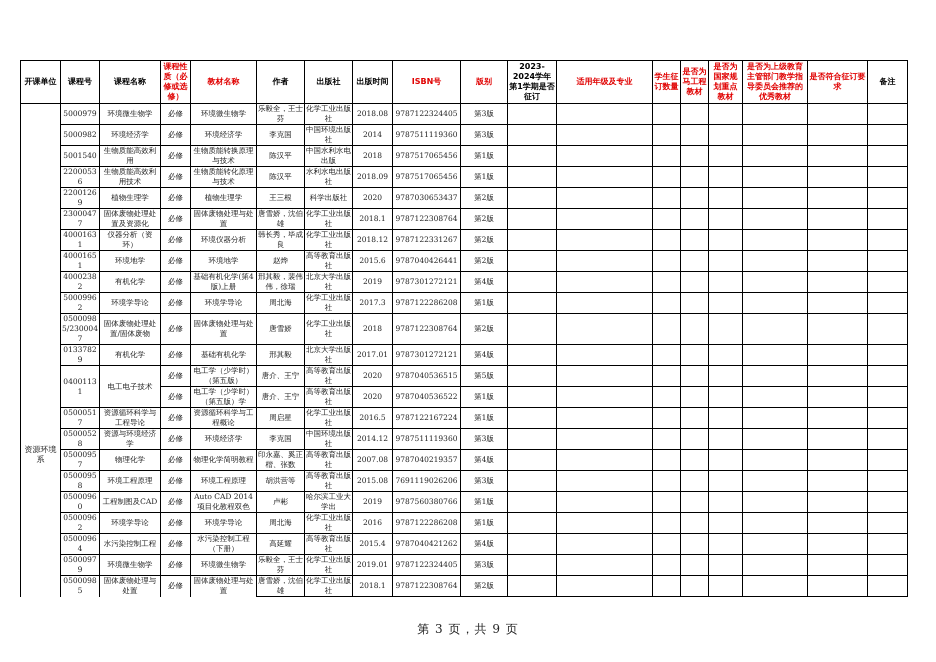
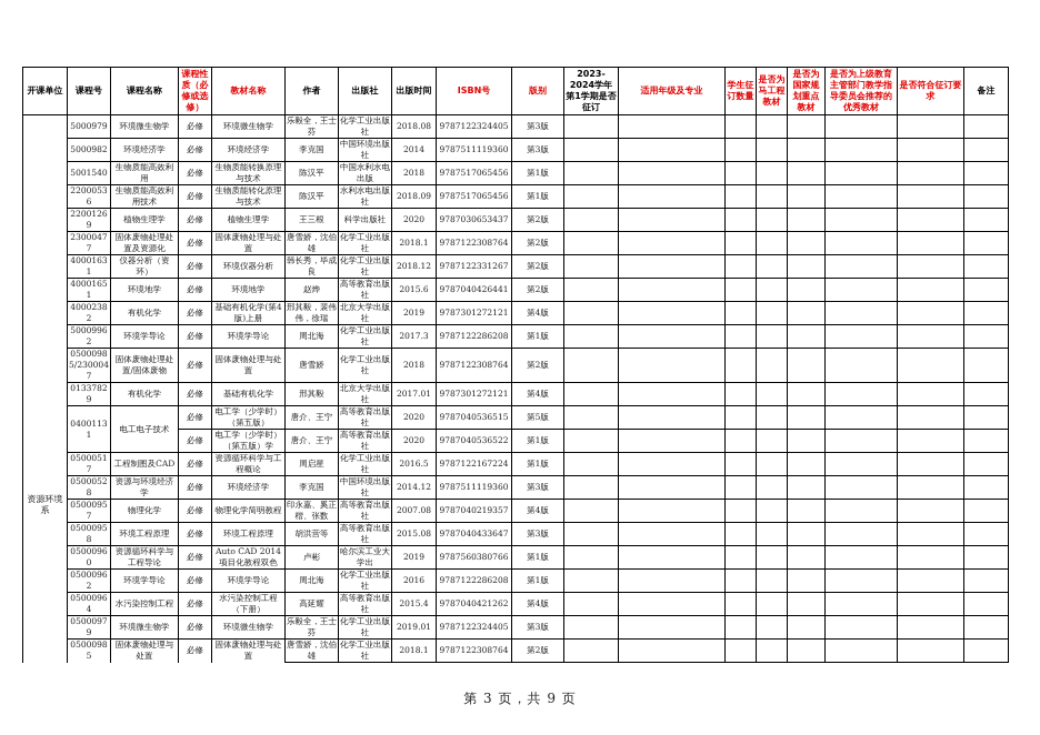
  开课单位	课程号	课程名称	课程性质（必修或选修）	教材名称	作者	出版社	出版时间	ISBN号	版别	2023-2024学年第1学期是否征订	适用年级及专业	学生征订数量	是否为马工程教材	是否为国家规划重点教材	是否为上级教育主管部门教学指导委员会推荐的优秀教材	是否符合征订要求	备注
  资源环境系	5000979	环境微生物学	必修	环境微生物学	乐毅全，王士芬	化学工业出版社	2018.08	9787122324405	第3版
  5000982	环境经济学	必修	环境经济学	李克国	中国环境出版社	2014	9787511119360	第3版
  5001540	生物质能高效利用	必修	生物质能转换原理与技术	陈汉平	中国水利水电出版	2018	9787517065456	第1版
  22000536	生物质能高效利用技术	必修	生物质能转化原理与技术	陈汉平	水利水电出版社	2018.09	9787517065456	第1版
  22001269	植物生理学	必修	植物生理学	王三根	科学出版社	2020	9787030653437	第2版
  23000477	固体废物处理处置及资源化	必修	固体废物处理与处置	唐雪娇，沈伯雄	化学工业出版社	2018.1	9787122308764	第2版
  40001631	仪器分析（资环）	必修	环境仪器分析	韩长秀，毕成良	化学工业出版社	2018.12	9787122331267	第2版
  40001651	环境地学	必修	环境地学	赵烨	高等教育出版社	2015.6	9787040426441	第2版
  40002382	有机化学	必修	基础有机化学(第4版)上册	邢其毅，裴伟伟，徐瑞	北京大学出版社	2019	9787301272121	第4版
  50009962	环境学导论	必修	环境学导论	周北海	化学工业出版社	2017.3	9787122286208	第1版
  05000985/2300047	固体废物处理处置/固体废物	必修	固体废物处理与处置	唐雪娇	化学工业出版社	2018	9787122308764	第2版
  01337829	有机化学	必修	基础有机化学	邢其毅	北京大学出版社	2017.01	9787301272121	第4版
  04001131	电工电子技术	必修	电工学（少学时）（第五版）	唐介、王宁	高等教育出版社	2020	9787040536515	第5版
  必修	电工学（少学时）（第五版）学	唐介、王宁	高等教育出版社	2020	9787040536522	第1版
- 05000517	资源循环科学与工程导论	必修	资源循环科学与工程概论	周启星	化学工业出版社	2016.5	9787122167224	第1版
+ 05000517	工程制图及CAD	必修	资源循环科学与工程概论	周启星	化学工业出版社	2016.5	9787122167224	第1版
  05000528	资源与环境经济学	必修	环境经济学	李克国	中国环境出版社	2014.12	9787511119360	第3版
  05000957	物理化学	必修	物理化学简明教程	印永嘉、奚正楷、张数	高等教育出版社	2007.08	9787040219357	第4版
- 05000958	环境工程原理	必修	环境工程原理	胡洪营等	高等教育出版社	2015.08	7691119026206	第3版
+ 05000958	环境工程原理	必修	环境工程原理	胡洪营等	高等教育出版社	2015.08	9787040433647	第3版
- 05000960	工程制图及CAD	必修	Auto CAD 2014项目化教程双色	卢彬	哈尔滨工业大学出	2019	9787560380766	第1版
+ 05000960	资源循环科学与工程导论	必修	Auto CAD 2014项目化教程双色	卢彬	哈尔滨工业大学出	2019	9787560380766	第1版
  05000962	环境学导论	必修	环境学导论	周北海	化学工业出版社	2016	9787122286208	第1版
  05000964	水污染控制工程	必修	水污染控制工程（下册）	高延耀	高等教育出版社	2015.4	9787040421262	第4版
  05000979	环境微生物学	必修	环境微生物学	乐毅全，王士芬	化学工业出版社	2019.01	9787122324405	第3版
  05000985	固体废物处理与处置	必修	固体废物处理与处置	唐雪娇，沈伯雄	化学工业出版社	2018.1	9787122308764	第2版
  第 3 页，共 9 页
